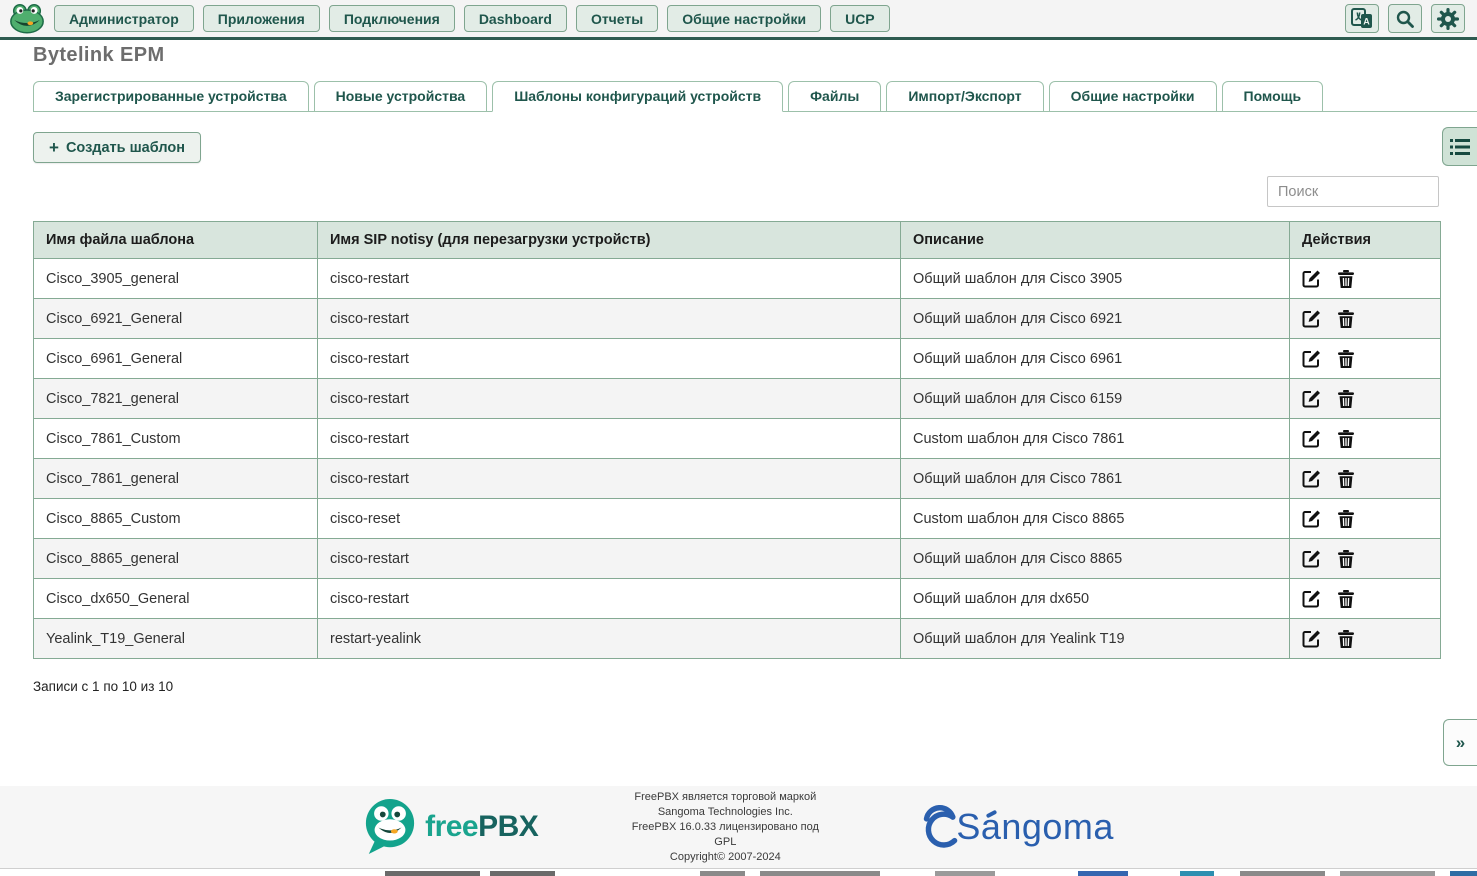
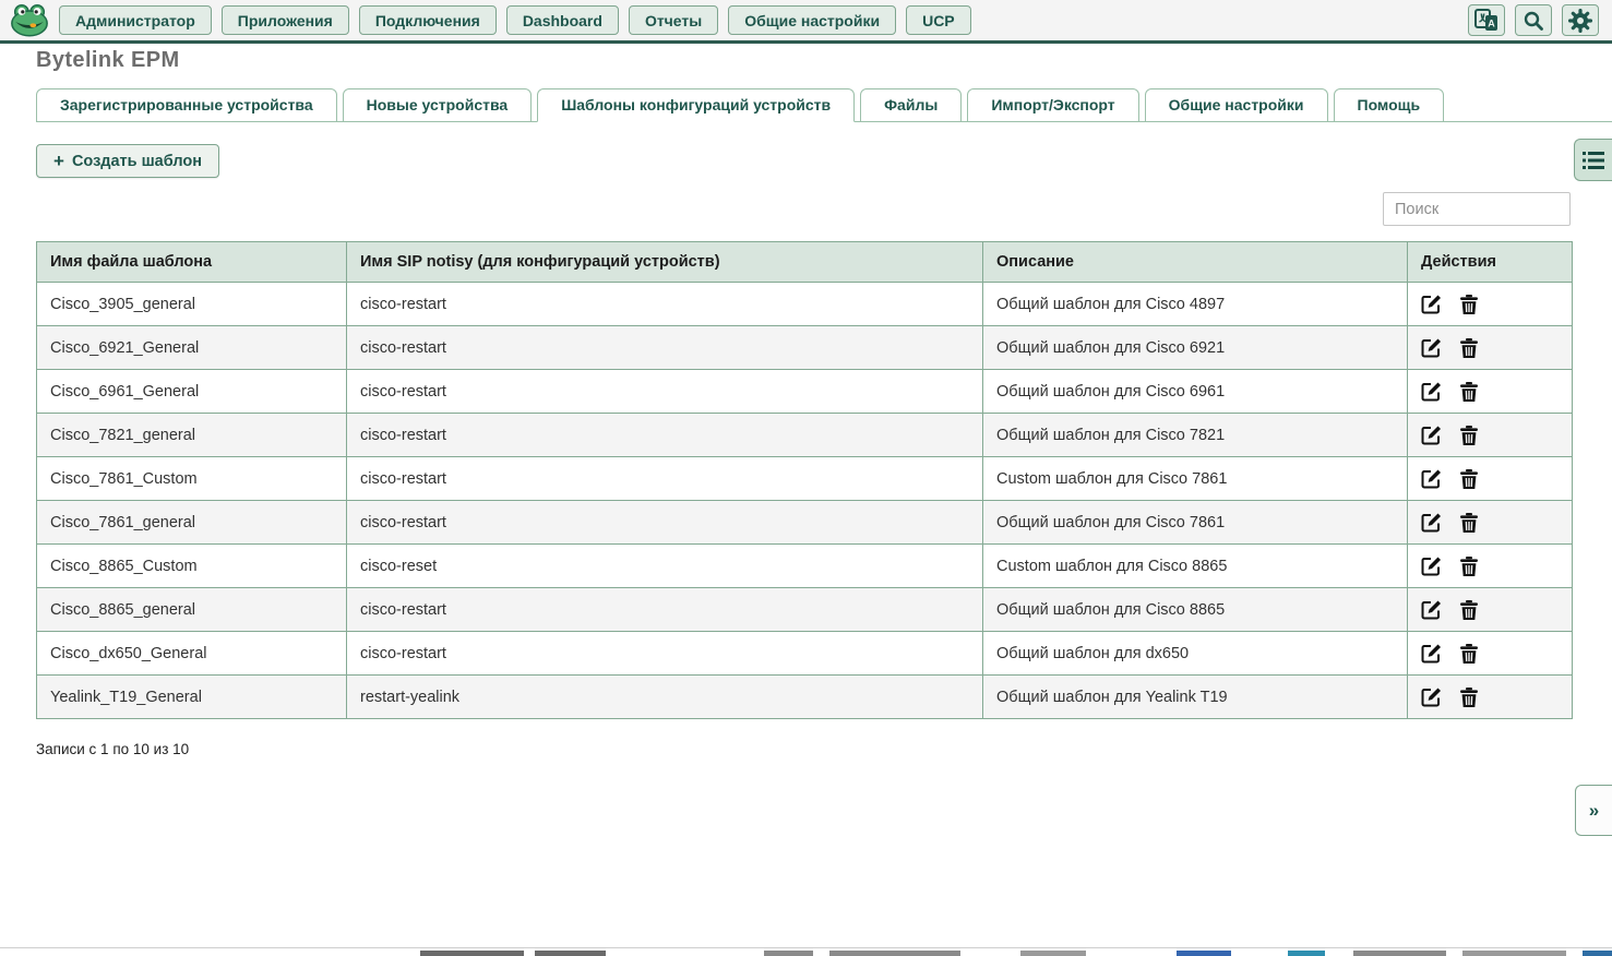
  Администратор
  Приложения
  Подключения
  Dashboard
  Отчеты
  Общие настройки
  UCP
  A
  Bytelink EPM
  Зарегистрированные устройства
  Новые устройства
  Шаблоны конфигураций устройств
  Файлы
  Импорт/Экспорт
  Общие настройки
  Помощь
  +
  Создать шаблон
  Поиск
- Имя файла шаблона	Имя SIP notisy (для перезагрузки устройств)	Описание	Действия
+ Имя файла шаблона	Имя SIP notisy (для конфигураций устройств)	Описание	Действия
- Cisco_3905_general	cisco-restart	Общий шаблон для Cisco 3905
+ Cisco_3905_general	cisco-restart	Общий шаблон для Cisco 4897
  Cisco_6921_General	cisco-restart	Общий шаблон для Cisco 6921
  Cisco_6961_General	cisco-restart	Общий шаблон для Cisco 6961
- Cisco_7821_general	cisco-restart	Общий шаблон для Cisco 6159
+ Cisco_7821_general	cisco-restart	Общий шаблон для Cisco 7821
  Cisco_7861_Custom	cisco-restart	Custom шаблон для Cisco 7861
  Cisco_7861_general	cisco-restart	Общий шаблон для Cisco 7861
  Cisco_8865_Custom	cisco-reset	Custom шаблон для Cisco 8865
  Cisco_8865_general	cisco-restart	Общий шаблон для Cisco 8865
  Cisco_dx650_General	cisco-restart	Общий шаблон для dx650
  Yealink_T19_General	restart-yealink	Общий шаблон для Yealink T19
  Записи с 1 по 10 из 10
  »
- freePBX
- FreePBX является торговой маркой
- Sangoma Technologies Inc.
- FreePBX 16.0.33 лицензировано под
- GPL
- Copyright© 2007-2024
- Sangoma
